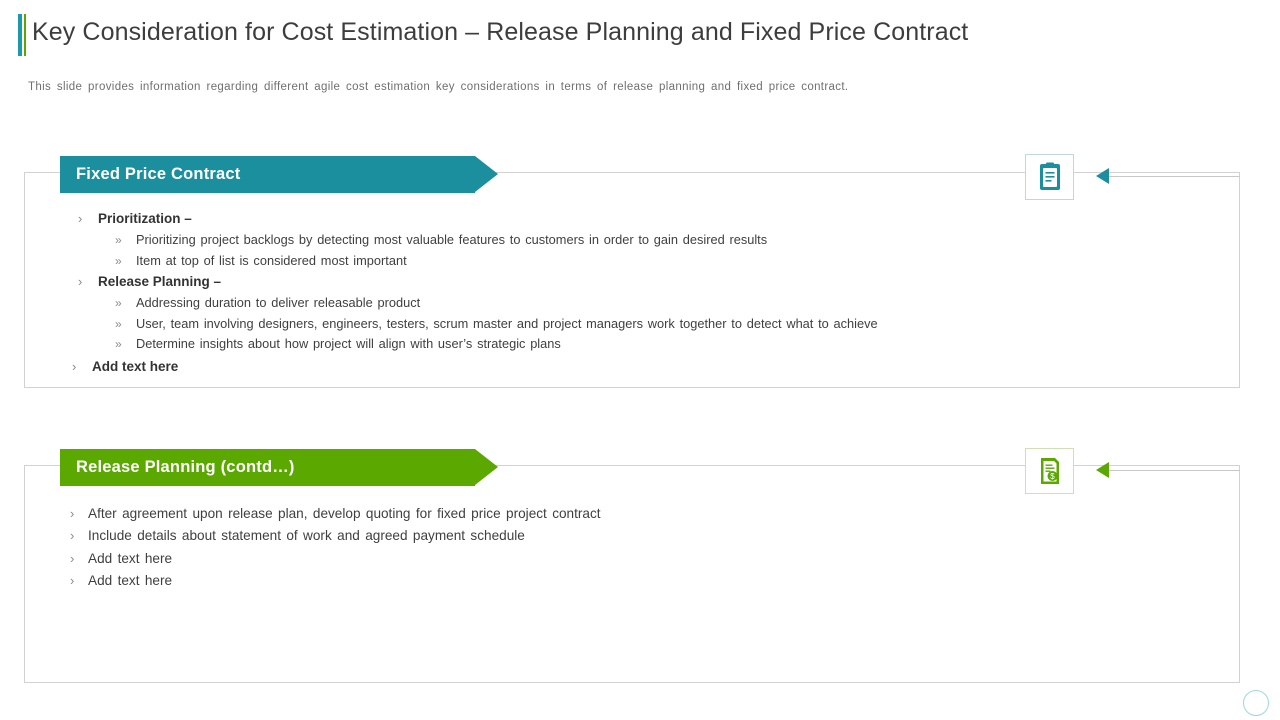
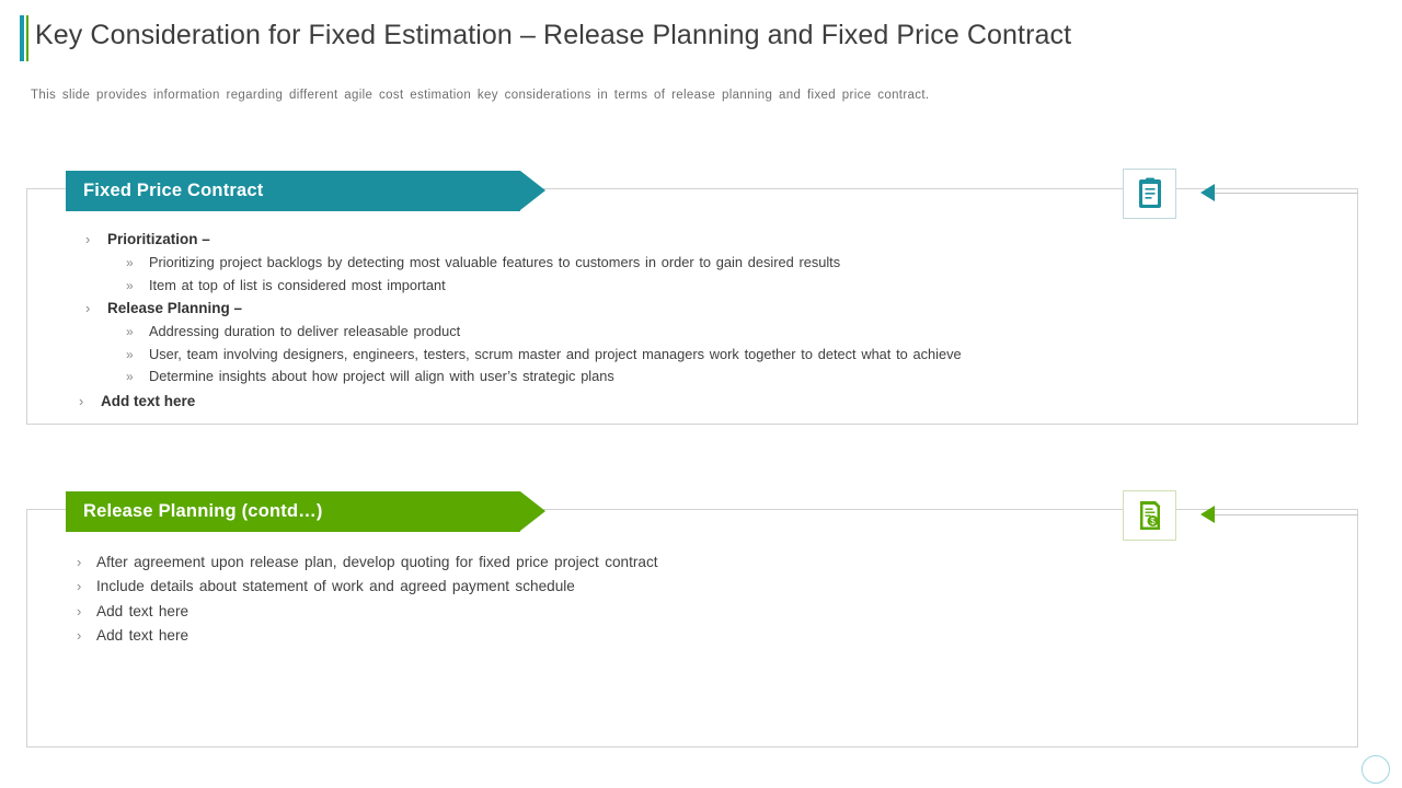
- Key Consideration for Cost Estimation – Release Planning and Fixed Price Contract
+ Key Consideration for Fixed Estimation – Release Planning and Fixed Price Contract
  This slide provides information regarding different agile cost estimation key considerations in terms of release planning and fixed price contract.
  Fixed Price Contract
  ›
  Prioritization –
  »
  Prioritizing project backlogs by detecting most valuable features to customers in order to gain desired results
  »
  Item at top of list is considered most important
  ›
  Release Planning –
  »
  Addressing duration to deliver releasable product
  »
  User, team involving designers, engineers, testers, scrum master and project managers work together to detect what to achieve
  »
  Determine insights about how project will align with user’s strategic plans
  ›
  Add text here
  Release Planning (contd…)
  ›
  After agreement upon release plan, develop quoting for fixed price project contract
  ›
  Include details about statement of work and agreed payment schedule
  ›
  Add text here
  ›
  Add text here
  $
